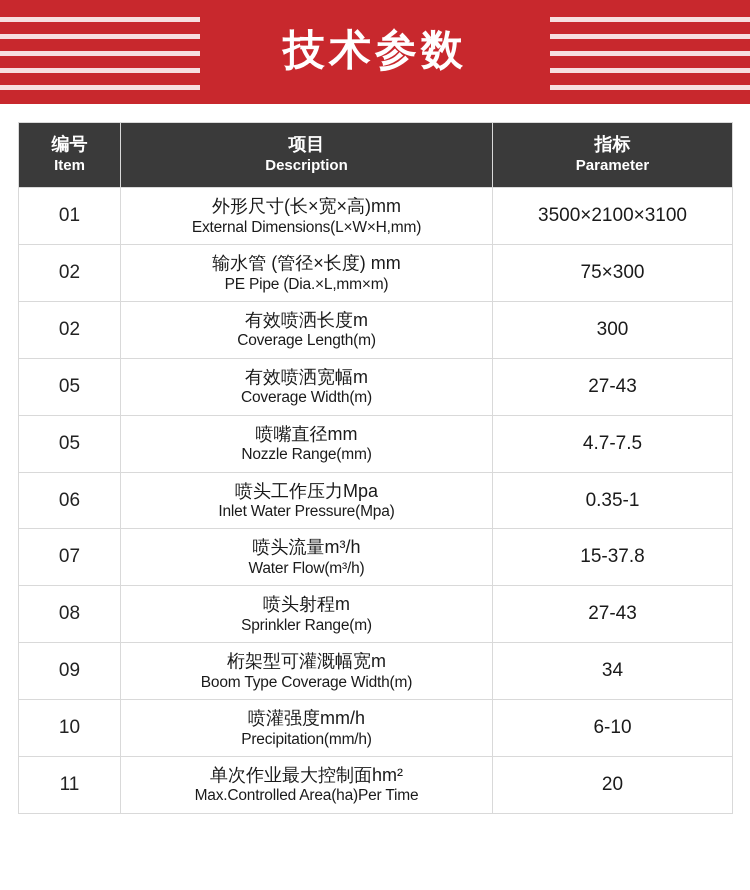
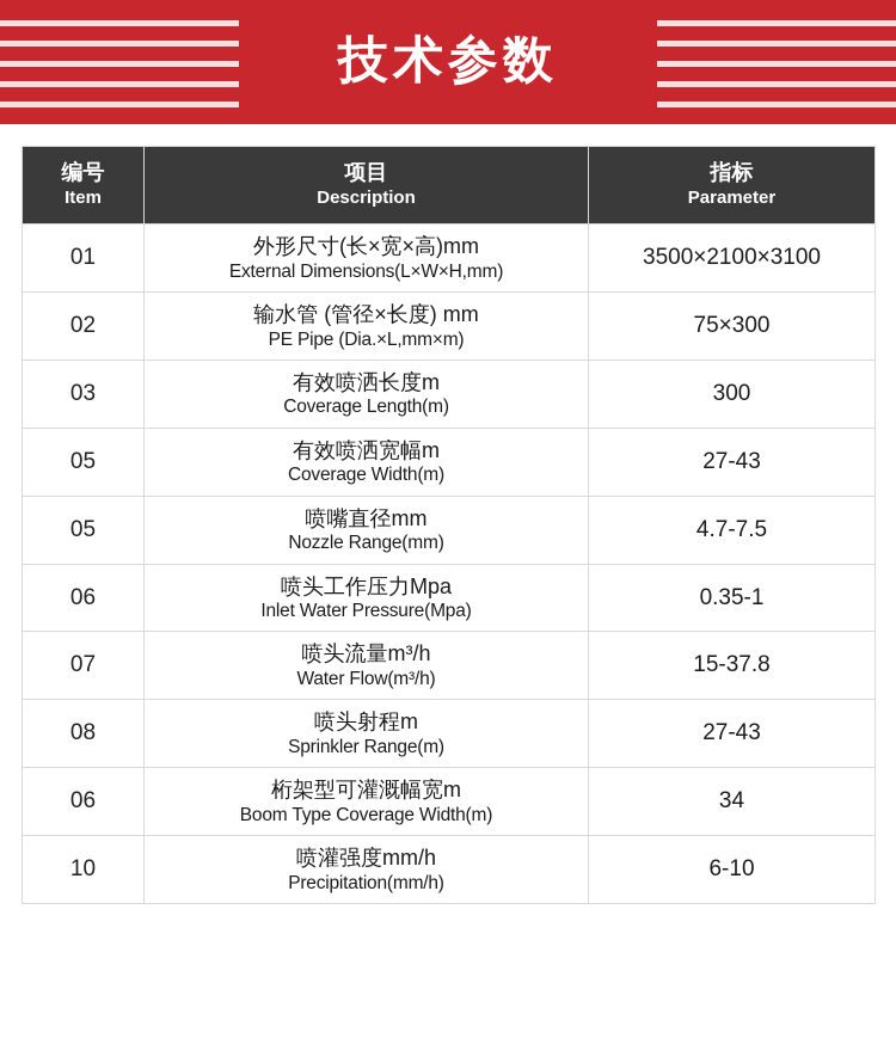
  技术参数
  编号 Item	项目 Description	指标 Parameter
  01	外形尺寸(长×宽×高)mm External Dimensions(L×W×H,mm)	3500×2100×3100
  02	输水管 (管径×长度) mm PE Pipe (Dia.×L,mm×m)	75×300
- 02	有效喷洒长度m Coverage Length(m)	300
+ 03	有效喷洒长度m Coverage Length(m)	300
  05	有效喷洒宽幅m Coverage Width(m)	27-43
  05	喷嘴直径mm Nozzle Range(mm)	4.7-7.5
  06	喷头工作压力Mpa Inlet Water Pressure(Mpa)	0.35-1
  07	喷头流量m³/h Water Flow(m³/h)	15-37.8
  08	喷头射程m Sprinkler Range(m)	27-43
- 09	桁架型可灌溉幅宽m Boom Type Coverage Width(m)	34
+ 06	桁架型可灌溉幅宽m Boom Type Coverage Width(m)	34
  10	喷灌强度mm/h Precipitation(mm/h)	6-10
- 11	单次作业最大控制面hm² Max.Controlled Area(ha)Per Time	20
